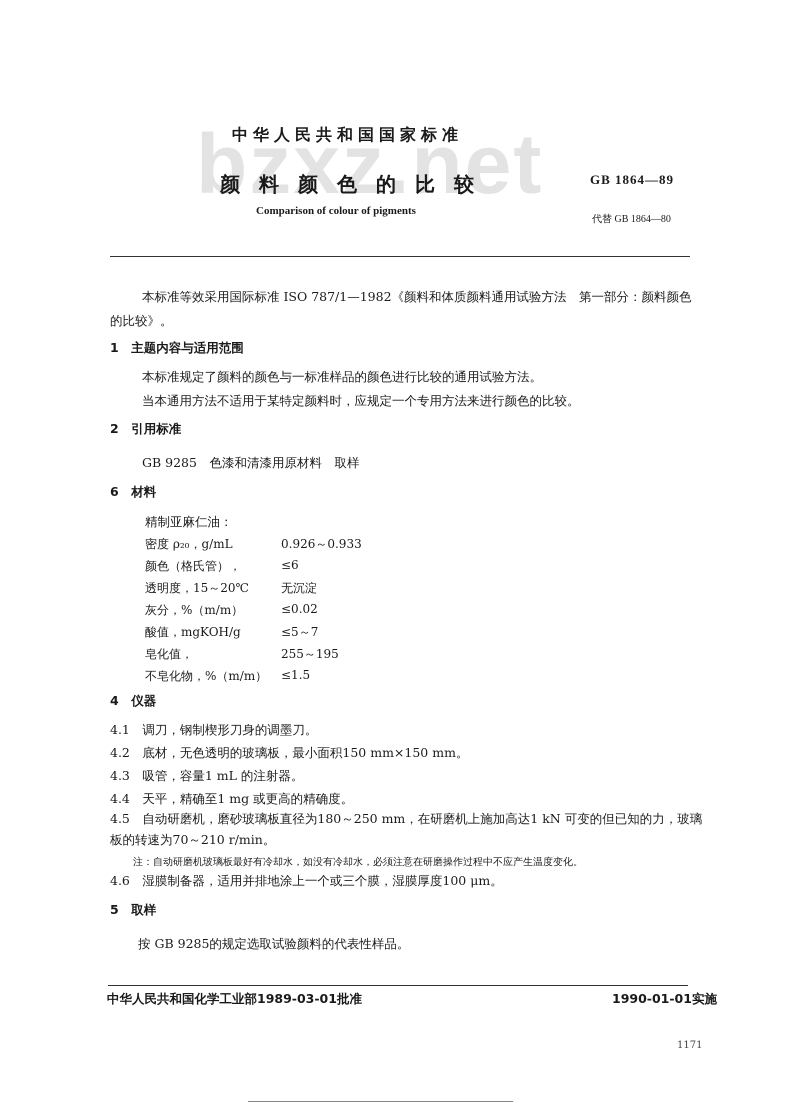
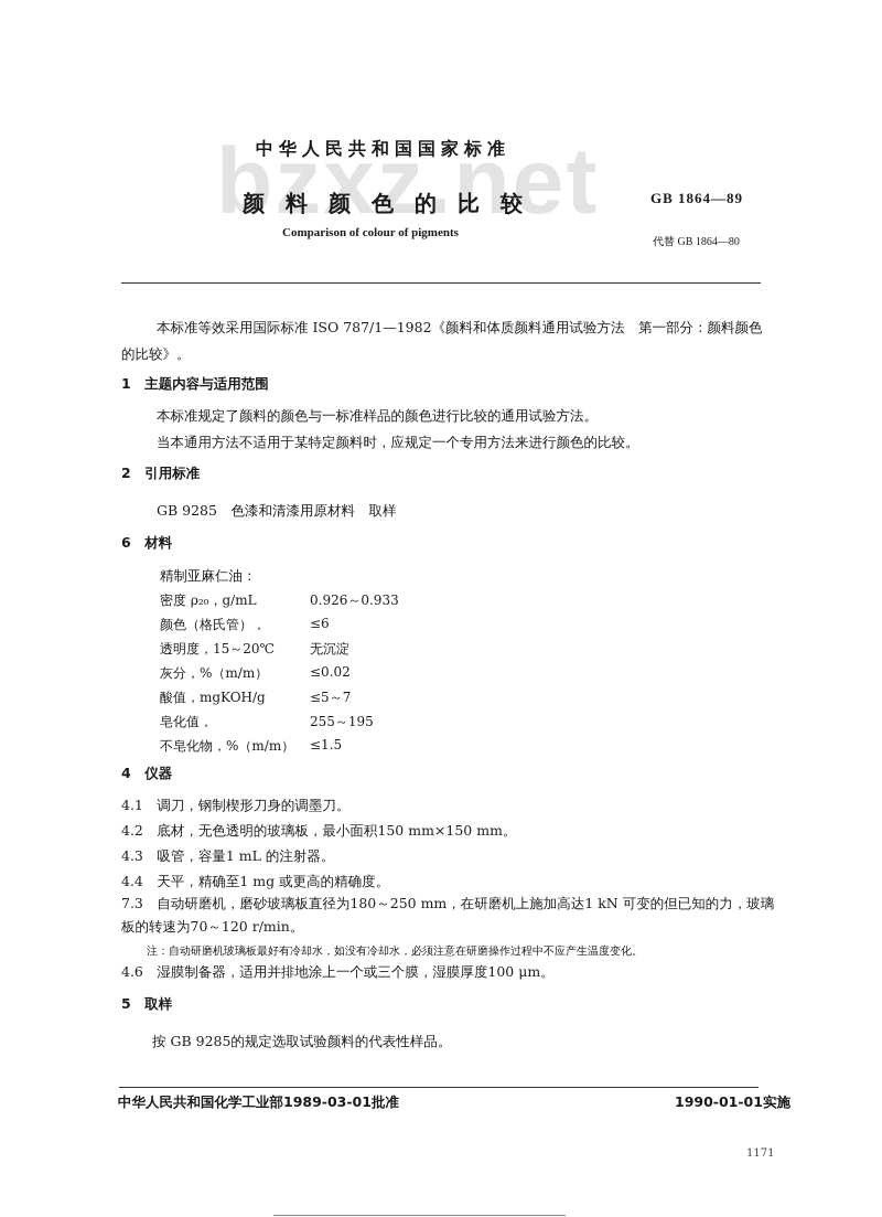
  bzxz.net
  中华人民共和国国家标准
  颜料颜色的比较
  Comparison of colour of pigments
  GB 1864—89
  代替 GB 1864—80
  本标准等效采用国际标准 ISO 787/1—1982《颜料和体质颜料通用试验方法 第一部分：颜料颜色
  的比较》。
  1 主题内容与适用范围
  本标准规定了颜料的颜色与一标准样品的颜色进行比较的通用试验方法。
  当本通用方法不适用于某特定颜料时，应规定一个专用方法来进行颜色的比较。
  2 引用标准
  GB 9285 色漆和清漆用原材料 取样
  6 材料
  精制亚麻仁油：
  密度 ρ₂₀，g/mL
  0.926～0.933
  颜色（格氏管），
  ≤6
  透明度，15～20℃
  无沉淀
  灰分，%（m/m）
  ≤0.02
  酸值，mgKOH/g
  ≤5～7
  皂化值，
  255～195
  不皂化物，%（m/m）
  ≤1.5
  4 仪器
  4.1 调刀，钢制楔形刀身的调墨刀。
  4.2 底材，无色透明的玻璃板，最小面积150 mm×150 mm。
  4.3 吸管，容量1 mL 的注射器。
  4.4 天平，精确至1 mg 或更高的精确度。
- 4.5 自动研磨机，磨砂玻璃板直径为180～250 mm，在研磨机上施加高达1 kN 可变的但已知的力，玻璃
+ 7.3 自动研磨机，磨砂玻璃板直径为180～250 mm，在研磨机上施加高达1 kN 可变的但已知的力，玻璃
- 板的转速为70～210 r/min。
+ 板的转速为70～120 r/min。
  注：自动研磨机玻璃板最好有冷却水，如没有冷却水，必须注意在研磨操作过程中不应产生温度变化。
  4.6 湿膜制备器，适用并排地涂上一个或三个膜，湿膜厚度100 μm。
  5 取样
  按 GB 9285的规定选取试验颜料的代表性样品。
  中华人民共和国化学工业部1989-03-01批准
  1990-01-01实施
  1171
